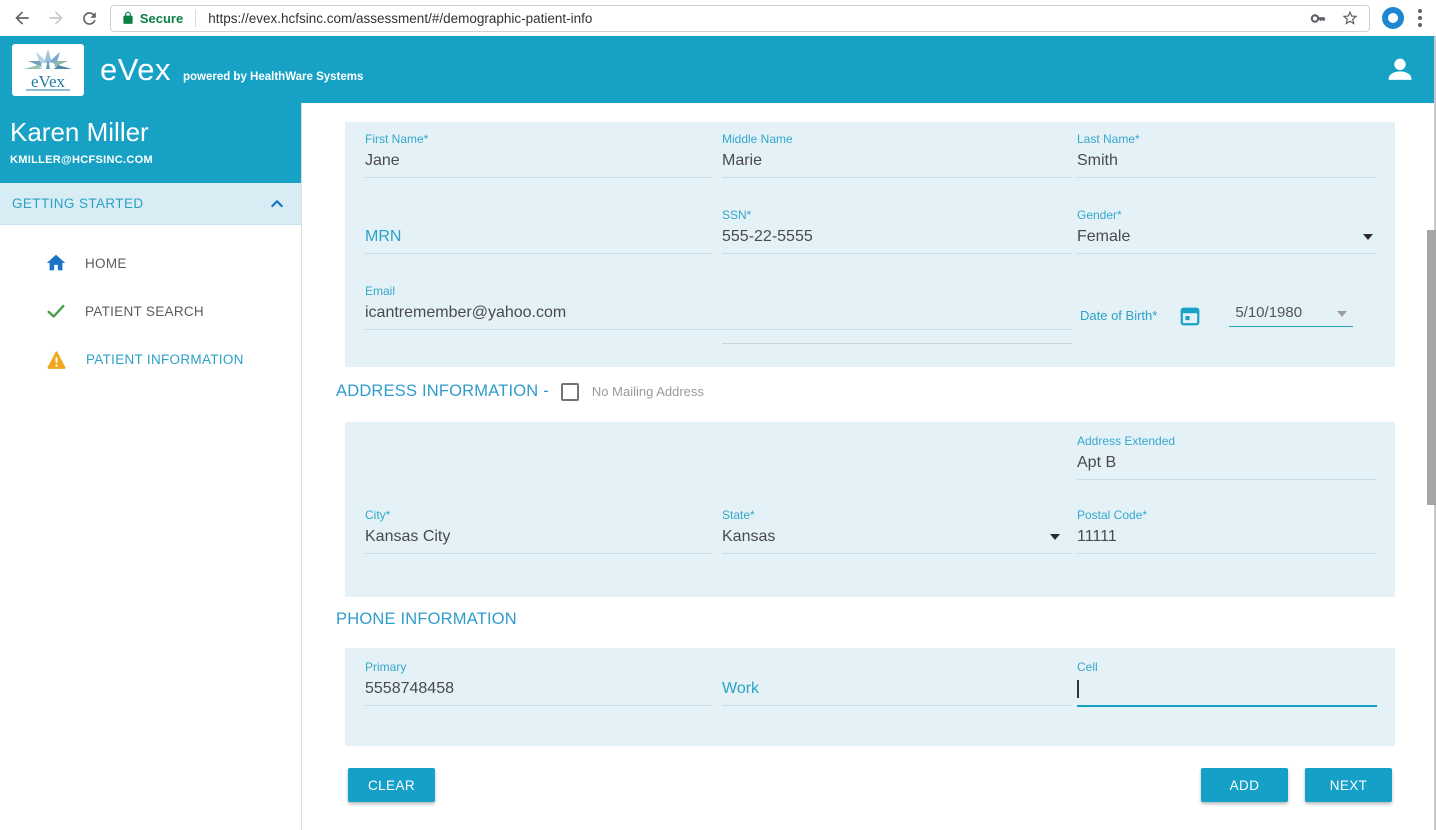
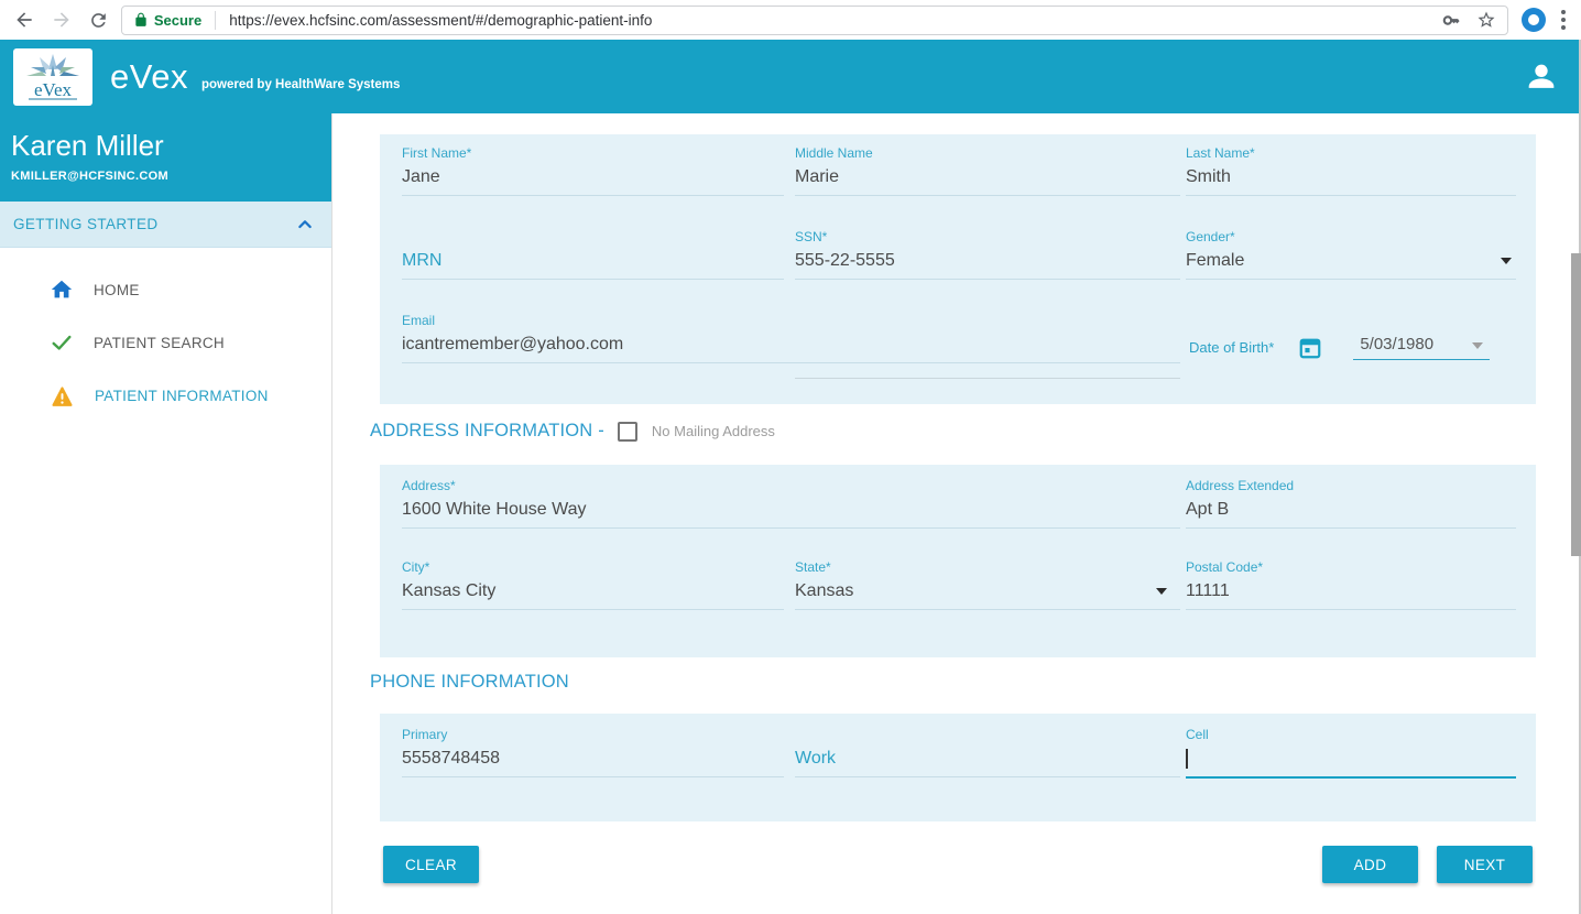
  Secure
  https://evex.hcfsinc.com/assessment/#/demographic-patient-info
  eVex
  eVex
  powered by HealthWare Systems
  Karen Miller
  KMILLER@HCFSINC.COM
  GETTING STARTED
  HOME
  PATIENT SEARCH
  PATIENT INFORMATION
  First Name*
  Jane
  Middle Name
  Marie
  Last Name*
  Smith
  MRN
  SSN*
  555-22-5555
  Gender*
  Female
  Email
  icantremember@yahoo.com
  Date of Birth*
- 5/10/1980
+ 5/03/1980
  ADDRESS INFORMATION -
  No Mailing Address
+ Address*
+ 1600 White House Way
  Address Extended
  Apt B
  City*
  Kansas City
  State*
  Kansas
  Postal Code*
  11111
  PHONE INFORMATION
  Primary
  5558748458
  Work
  Cell
  CLEAR
  ADD
  NEXT
